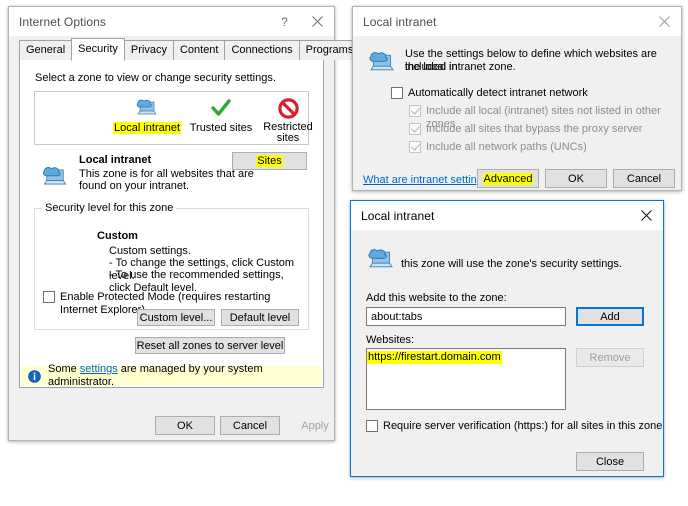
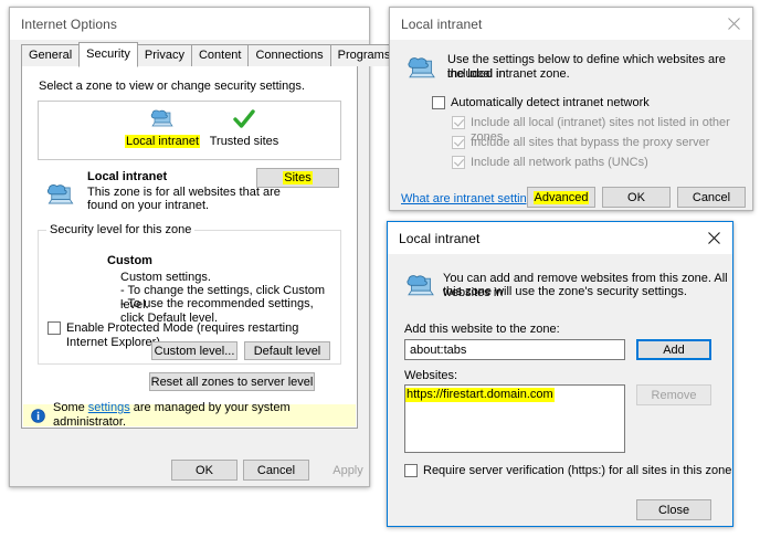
  Internet Options
- ?
  General
  Security
  Privacy
  Content
  Connections
  Programs
  Select a zone to view or change security settings.
  Local intranet
  Trusted sites
- Restricted sites
  Local intranet
  This zone is for all websites that are
  found on your intranet.
  Sites
  Security level for this zone
  Custom
  Custom settings.
  - To change the settings, click Custom level.
  - To use the recommended settings, click Default level.
  Enable Protected Mode (requires restarting Internet Explore
  Custom level...
  Default level
  Reset all zones to server level
  Some settings are managed by your system administrator.
  OK
  Cancel
  Apply
  Local intranet
  Use the settings below to define which websites are included in
  the local intranet zone.
  Automatically detect intranet network
  Include all local (intranet) sites not listed in other zones
  Include all sites that bypass the proxy server
  Include all network paths (UNCs)
  What are intranet settin
  Advanced
  OK
  Cancel
  Local intranet
+ You can add and remove websites from this zone. All websites in
  this zone will use the zone's security settings.
  Add this website to the zone:
  about:tabs
  Add
  Websites:
  https://firestart.domain.com
  Remove
  Require server verification (https:) for all sites in this zone
  Close
